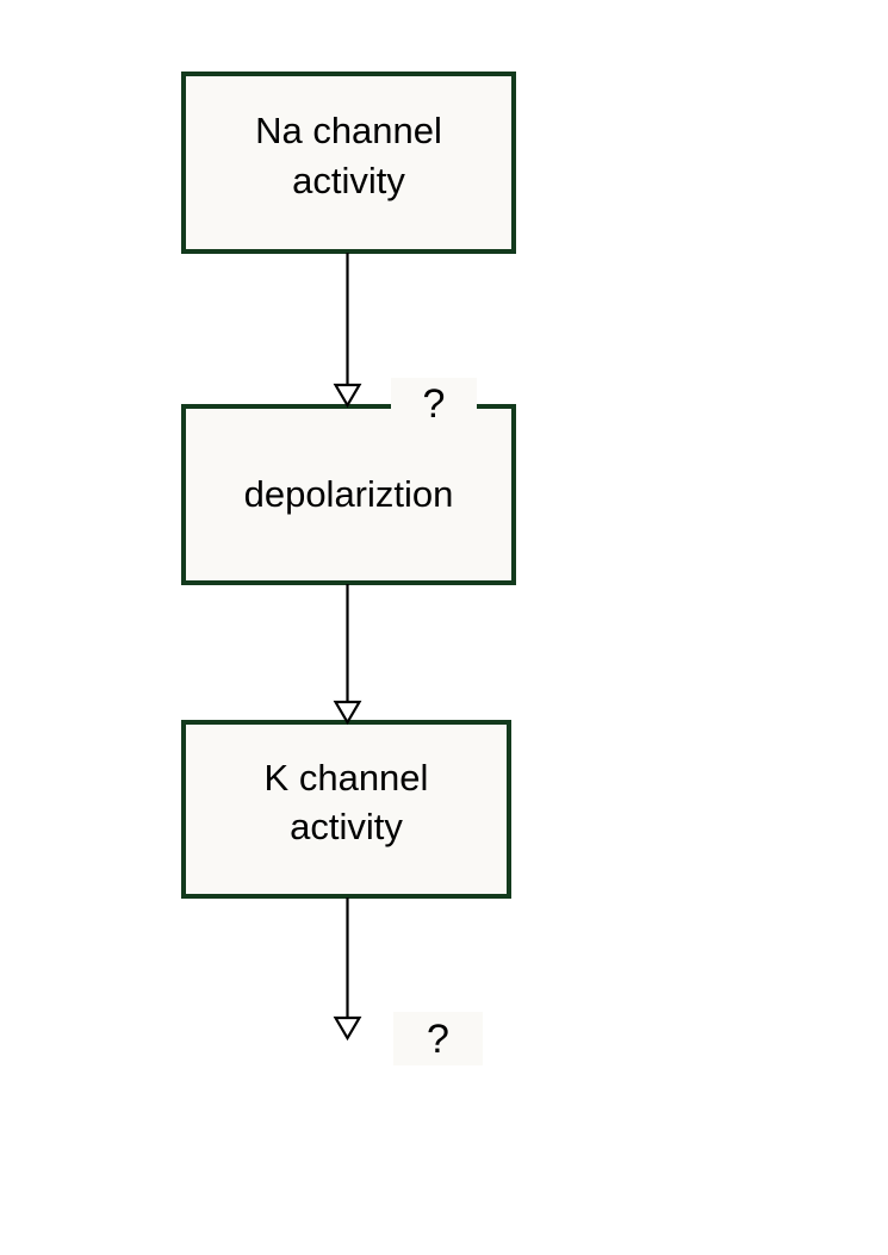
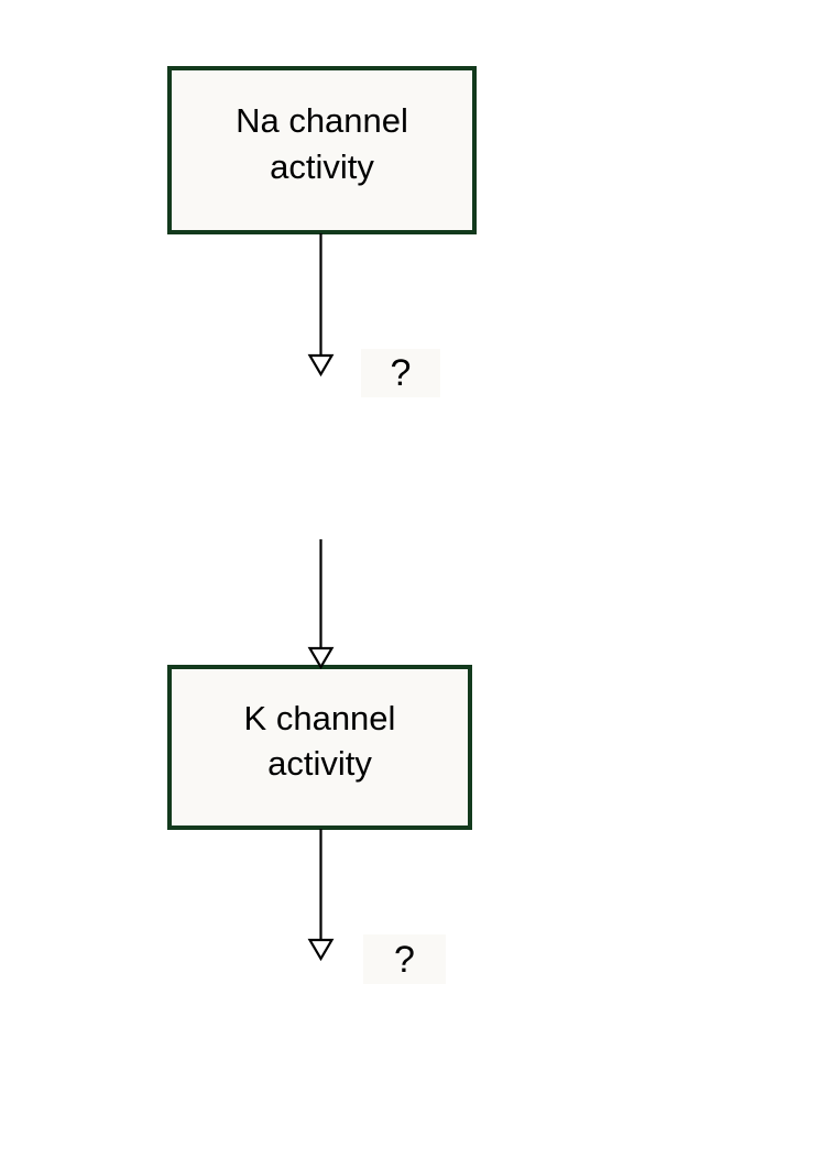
  Na channel
  activity
- depolariztion
  ?
  K channel
  activity
  ?
